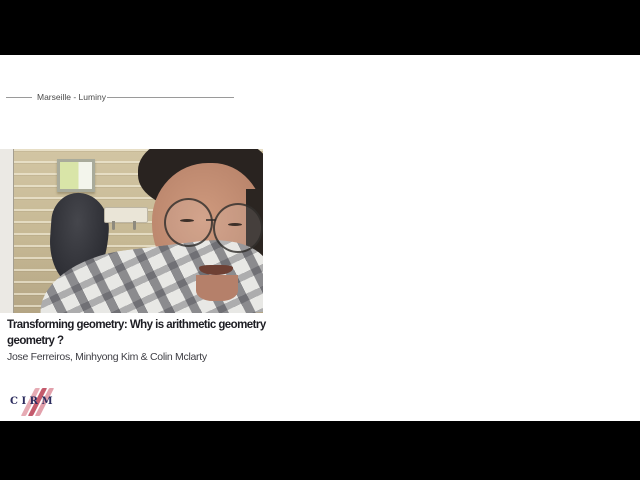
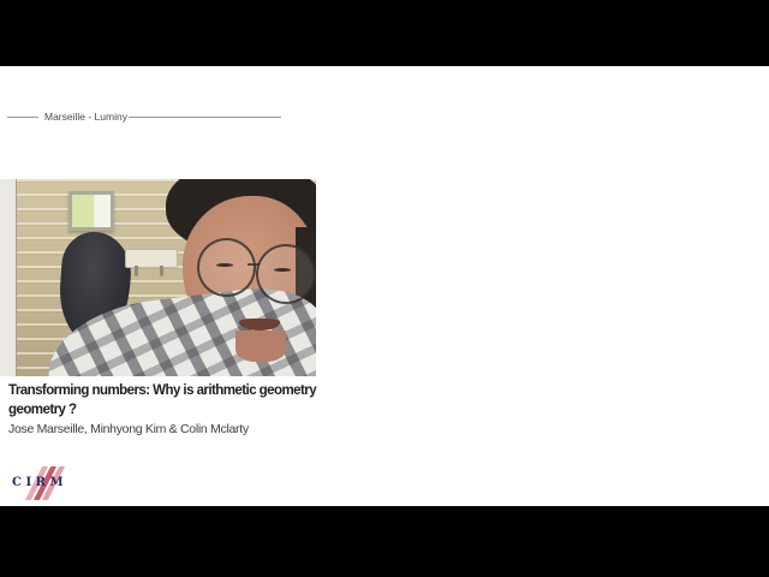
  Marseille - Luminy
- Transforming geometry: Why is arithmetic geometry
+ Transforming numbers: Why is arithmetic geometry
  geometry ?
- Jose Ferreiros, Minhyong Kim & Colin Mclarty
+ Jose Marseille, Minhyong Kim & Colin Mclarty
  CIRM
